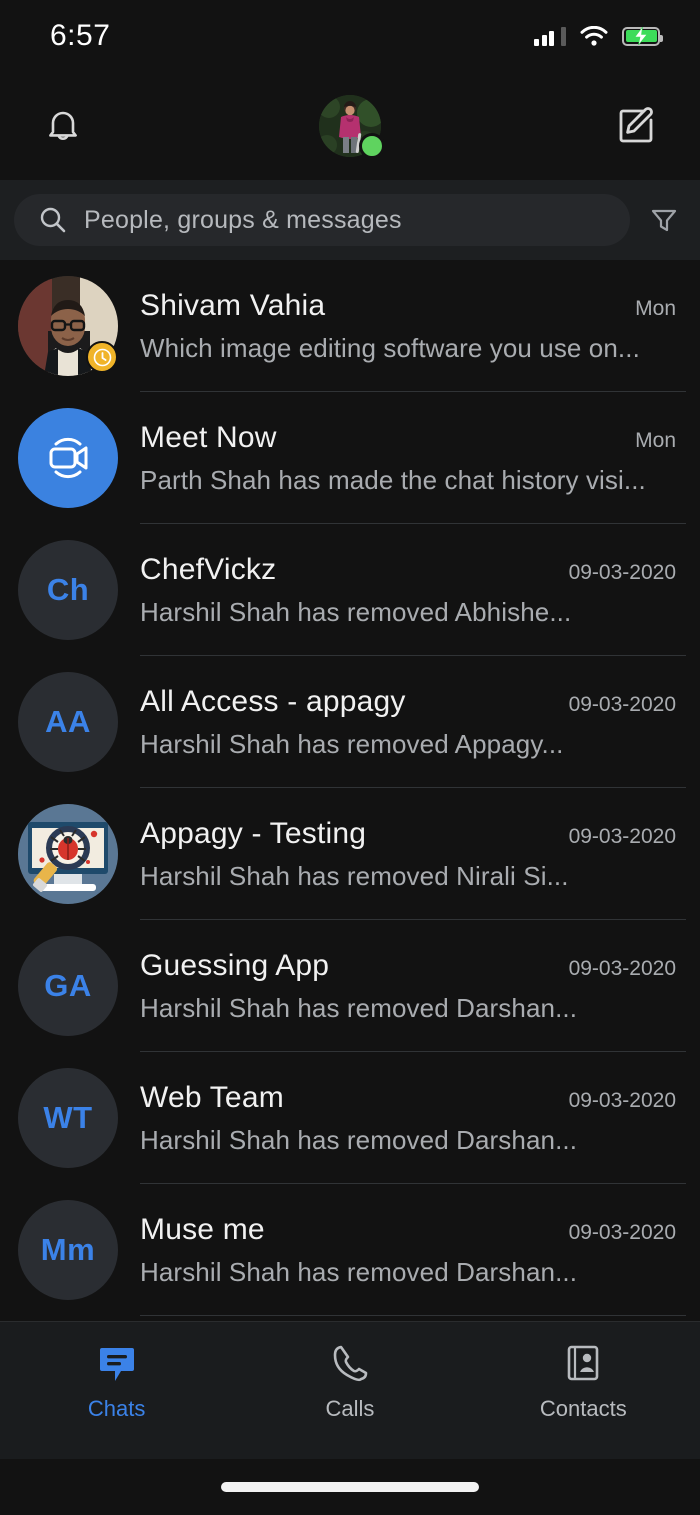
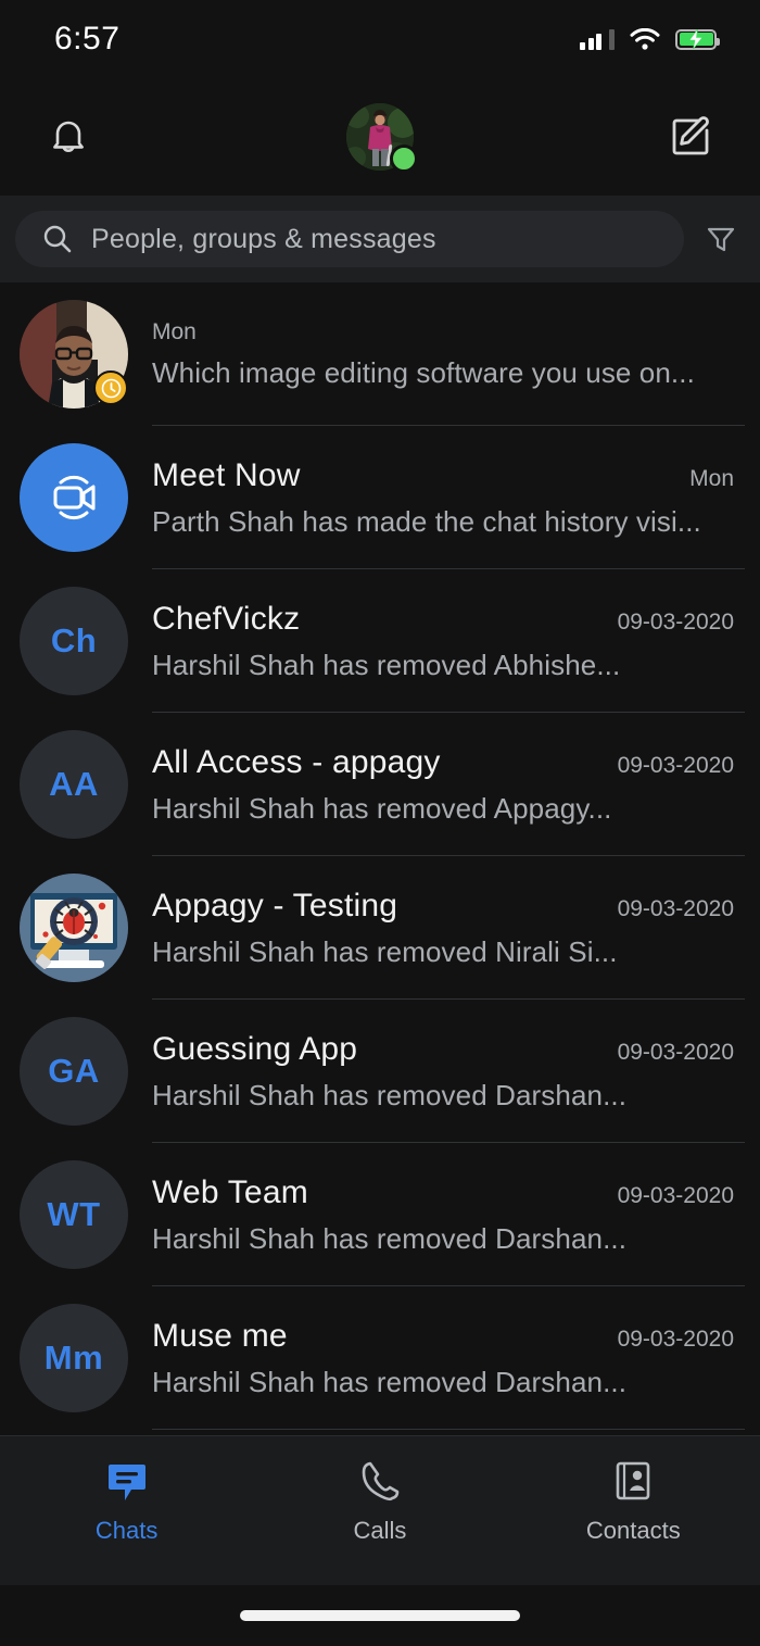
  6:57
  People, groups & messages
- Shivam Vahia
  Mon
  Which image editing software you use on...
  Meet Now
  Mon
  Parth Shah has made the chat history visi...
  Ch
  ChefVickz
  09-03-2020
  Harshil Shah has removed Abhishe...
  AA
  All Access - appagy
  09-03-2020
  Harshil Shah has removed Appagy...
  Appagy - Testing
  09-03-2020
  Harshil Shah has removed Nirali Si...
  GA
  Guessing App
  09-03-2020
  Harshil Shah has removed Darshan...
  WT
  Web Team
  09-03-2020
  Harshil Shah has removed Darshan...
  Mm
  Muse me
  09-03-2020
  Harshil Shah has removed Darshan...
  Chats
  Calls
  Contacts
